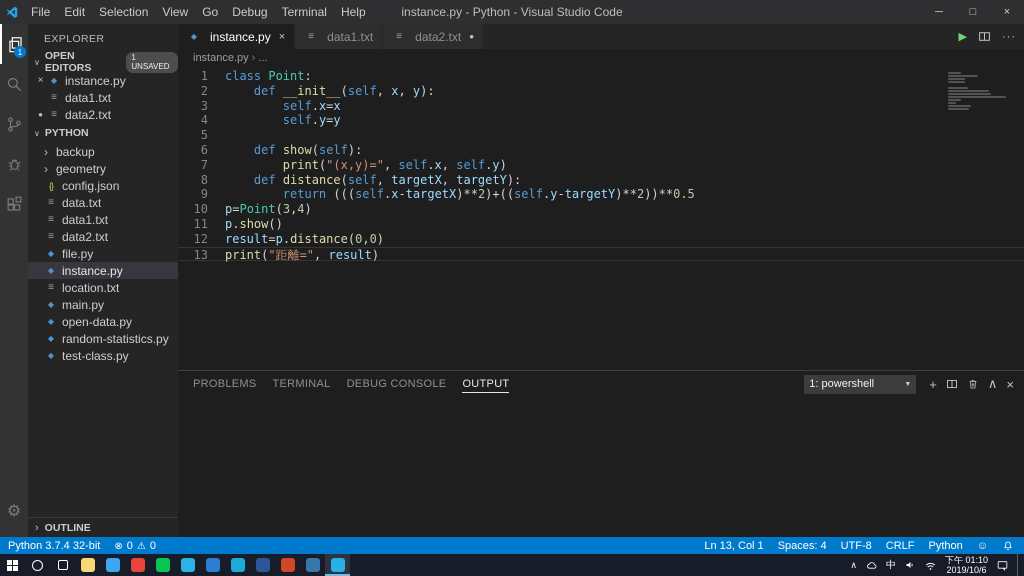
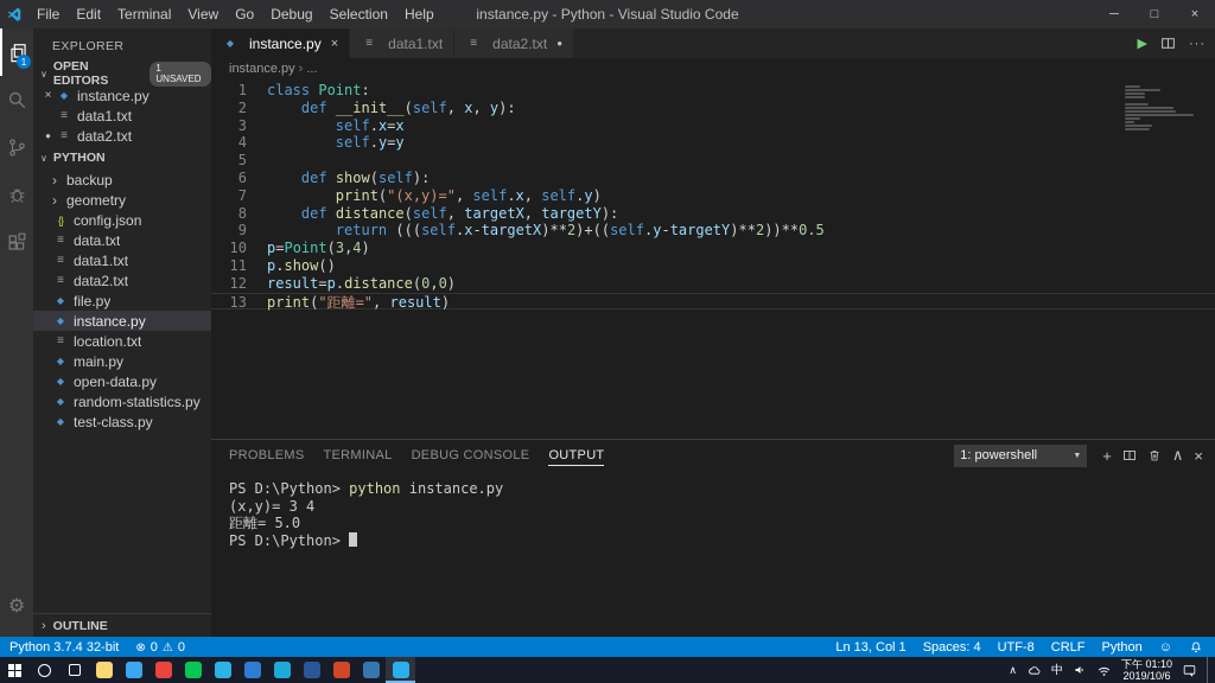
  File
  Edit
- Selection
+ Terminal
  View
  Go
  Debug
- Terminal
+ Selection
  Help
  instance.py - Python - Visual Studio Code
  ─
  □
  ×
  1
  ⚙
  EXPLORER
  OPEN EDITORS
  1 UNSAVED
  ×
  ◆
  instance.py
  ≡
  data1.txt
  ●
  ≡
  data2.txt
  PYTHON
  ›
  backup
  ›
  geometry
  {}
  config.json
  ≡
  data.txt
  ≡
  data1.txt
  ≡
  data2.txt
  ◆
  file.py
  ◆
  instance.py
  ≡
  location.txt
  ◆
  main.py
  ◆
  open-data.py
  ◆
  random-statistics.py
  ◆
  test-class.py
  OUTLINE
  ◆
  instance.py
  ×
  ≡
  data1.txt
  ≡
  data2.txt
  ●
  ▶
  ···
  instance.py
  ...
  1
  class Point:
  2
  def __init__(self, x, y):
  3
  self.x=x
  4
  self.y=y
  5
  6
  def show(self):
  7
  print("(x,y)=", self.x, self.y)
  8
  def distance(self, targetX, targetY):
  9
  return (((self.x-targetX)**2)+((self.y-targetY)**2))**0.5
  10
  p=Point(3,4)
  11
  p.show()
  12
  result=p.distance(0,0)
  13
  print("距離=", result)
  PROBLEMS
  TERMINAL
  DEBUG CONSOLE
  OUTPUT
  1: powershell
  +
  ∧
  ×
+ PS D:\Python> python instance.py
+ (x,y)= 3 4
+ 距離= 5.0
+ PS D:\Python>
  Python 3.7.4 32-bit
  0
  0
  Ln 13, Col 1
  Spaces: 4
  UTF-8
  CRLF
  Python
  中
  下午 01:10
  2019/10/6
